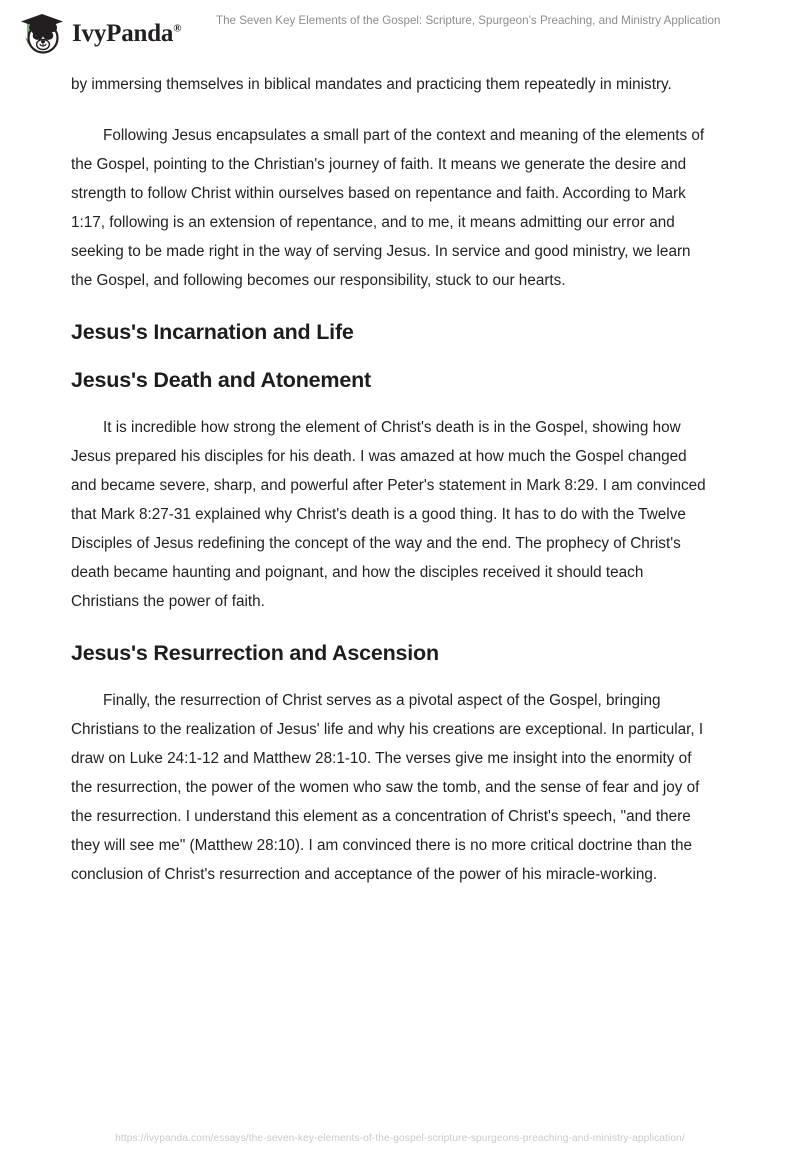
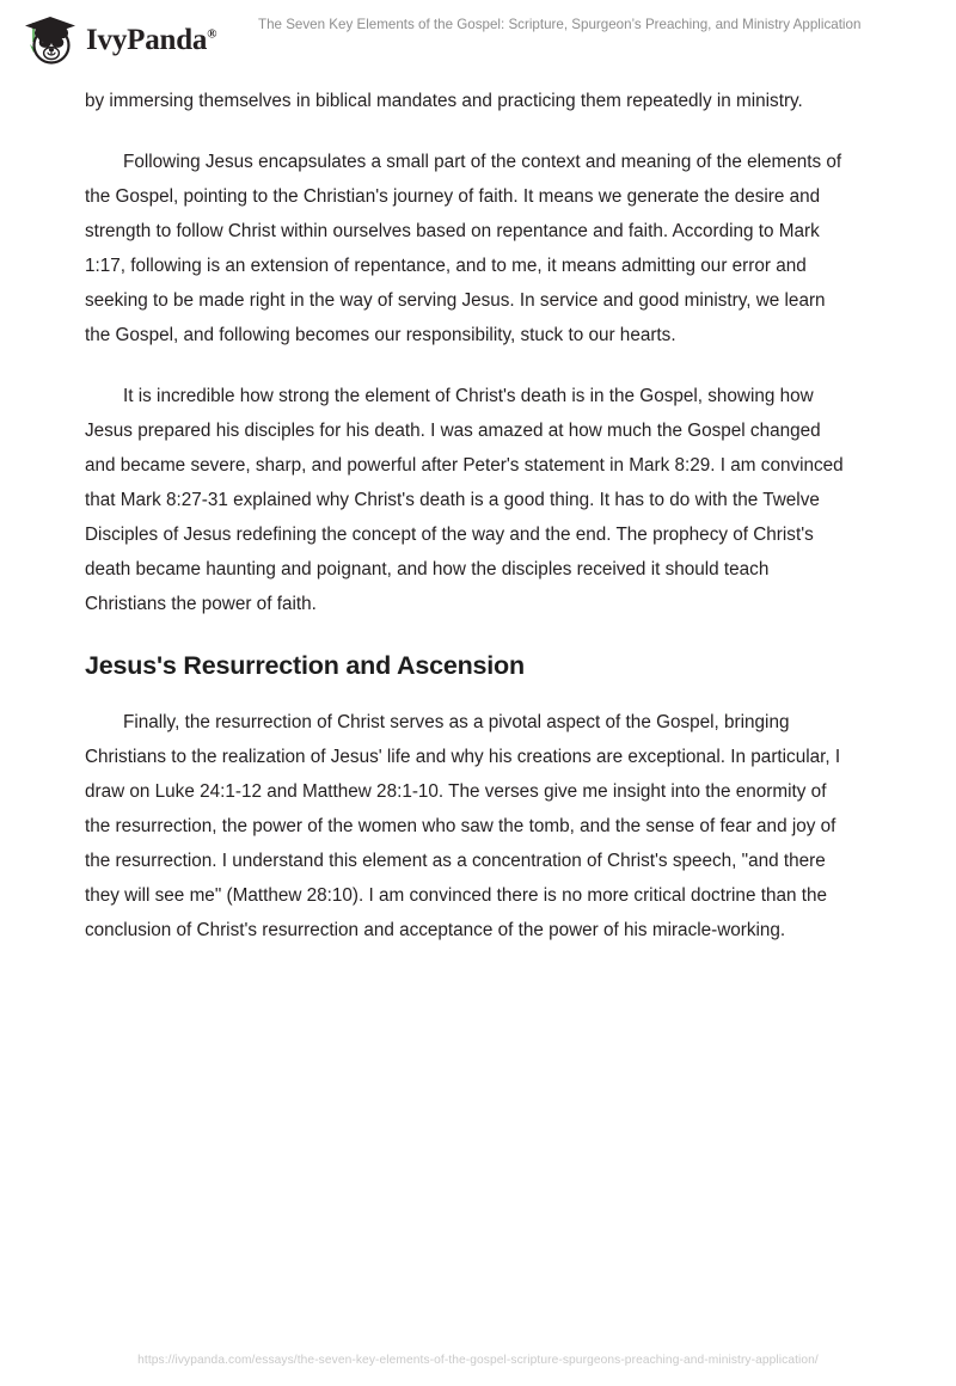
  IvyPanda®
  The Seven Key Elements of the Gospel: Scripture, Spurgeon’s Preaching, and Ministry Application
  by immersing themselves in biblical mandates and practicing them repeatedly in ministry.
  Following Jesus encapsulates a small part of the context and meaning of the elements of the Gospel, pointing to the Christian's journey of faith. It means we generate the desire and strength to follow Christ within ourselves based on repentance and faith. According to Mark 1:17, following is an extension of repentance, and to me, it means admitting our error and seeking to be made right in the way of serving Jesus. In service and good ministry, we learn the Gospel, and following becomes our responsibility, stuck to our hearts.
- Jesus's Incarnation and Life
- Jesus's Death and Atonement
  It is incredible how strong the element of Christ's death is in the Gospel, showing how Jesus prepared his disciples for his death. I was amazed at how much the Gospel changed and became severe, sharp, and powerful after Peter's statement in Mark 8:29. I am convinced that Mark 8:27-31 explained why Christ's death is a good thing. It has to do with the Twelve Disciples of Jesus redefining the concept of the way and the end. The prophecy of Christ's death became haunting and poignant, and how the disciples received it should teach Christians the power of faith.
  Jesus's Resurrection and Ascension
  Finally, the resurrection of Christ serves as a pivotal aspect of the Gospel, bringing Christians to the realization of Jesus' life and why his creations are exceptional. In particular, I draw on Luke 24:1-12 and Matthew 28:1-10. The verses give me insight into the enormity of the resurrection, the power of the women who saw the tomb, and the sense of fear and joy of the resurrection. I understand this element as a concentration of Christ's speech, "and there they will see me" (Matthew 28:10). I am convinced there is no more critical doctrine than the conclusion of Christ's resurrection and acceptance of the power of his miracle-working.
  https://ivypanda.com/essays/the-seven-key-elements-of-the-gospel-scripture-spurgeons-preaching-and-ministry-application/
